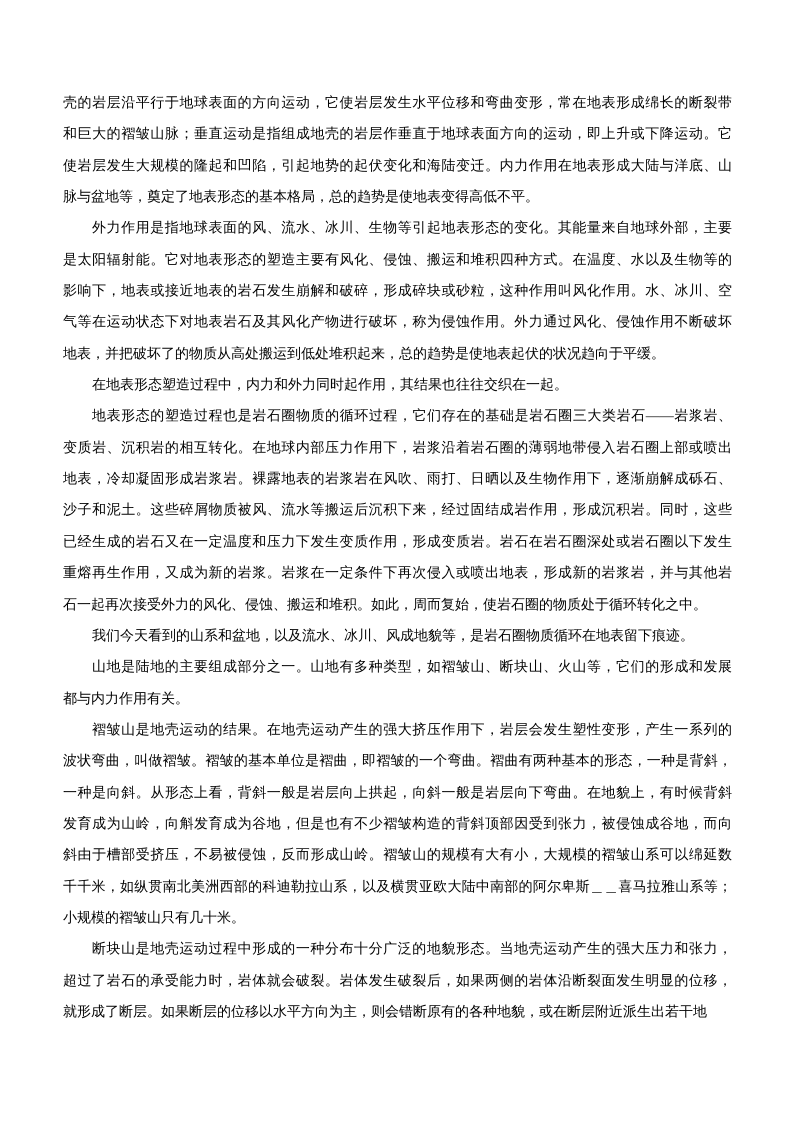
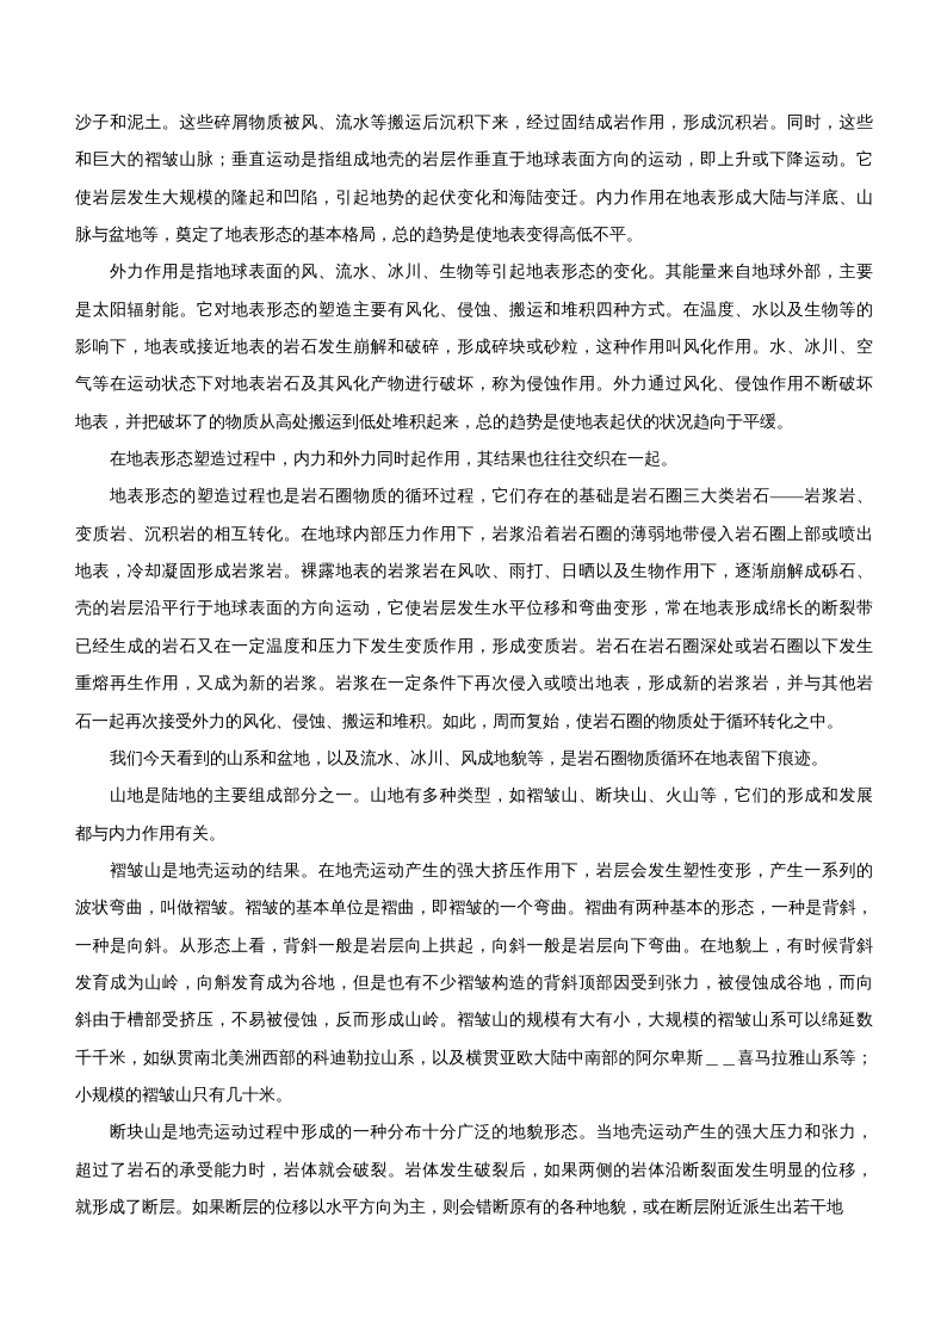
- 壳的岩层沿平行于地球表面的方向运动，它使岩层发生水平位移和弯曲变形，常在地表形成绵长的断裂带
+ 沙子和泥土。这些碎屑物质被风、流水等搬运后沉积下来，经过固结成岩作用，形成沉积岩。同时，这些
  和巨大的褶皱山脉；垂直运动是指组成地壳的岩层作垂直于地球表面方向的运动，即上升或下降运动。它
  使岩层发生大规模的隆起和凹陷，引起地势的起伏变化和海陆变迁。内力作用在地表形成大陆与洋底、山
  脉与盆地等，奠定了地表形态的基本格局，总的趋势是使地表变得高低不平。
  外力作用是指地球表面的风、流水、冰川、生物等引起地表形态的变化。其能量来自地球外部，主要
  是太阳辐射能。它对地表形态的塑造主要有风化、侵蚀、搬运和堆积四种方式。在温度、水以及生物等的
  影响下，地表或接近地表的岩石发生崩解和破碎，形成碎块或砂粒，这种作用叫风化作用。水、冰川、空
  气等在运动状态下对地表岩石及其风化产物进行破坏，称为侵蚀作用。外力通过风化、侵蚀作用不断破坏
  地表，并把破坏了的物质从高处搬运到低处堆积起来，总的趋势是使地表起伏的状况趋向于平缓。
  在地表形态塑造过程中，内力和外力同时起作用，其结果也往往交织在一起。
  地表形态的塑造过程也是岩石圈物质的循环过程，它们存在的基础是岩石圈三大类岩石——岩浆岩、
  变质岩、沉积岩的相互转化。在地球内部压力作用下，岩浆沿着岩石圈的薄弱地带侵入岩石圈上部或喷出
  地表，冷却凝固形成岩浆岩。裸露地表的岩浆岩在风吹、雨打、日晒以及生物作用下，逐渐崩解成砾石、
- 沙子和泥土。这些碎屑物质被风、流水等搬运后沉积下来，经过固结成岩作用，形成沉积岩。同时，这些
+ 壳的岩层沿平行于地球表面的方向运动，它使岩层发生水平位移和弯曲变形，常在地表形成绵长的断裂带
  已经生成的岩石又在一定温度和压力下发生变质作用，形成变质岩。岩石在岩石圈深处或岩石圈以下发生
  重熔再生作用，又成为新的岩浆。岩浆在一定条件下再次侵入或喷出地表，形成新的岩浆岩，并与其他岩
  石一起再次接受外力的风化、侵蚀、搬运和堆积。如此，周而复始，使岩石圈的物质处于循环转化之中。
  我们今天看到的山系和盆地，以及流水、冰川、风成地貌等，是岩石圈物质循环在地表留下痕迹。
  山地是陆地的主要组成部分之一。山地有多种类型，如褶皱山、断块山、火山等，它们的形成和发展
  都与内力作用有关。
  褶皱山是地壳运动的结果。在地壳运动产生的强大挤压作用下，岩层会发生塑性变形，产生一系列的
  波状弯曲，叫做褶皱。褶皱的基本单位是褶曲，即褶皱的一个弯曲。褶曲有两种基本的形态，一种是背斜，
  一种是向斜。从形态上看，背斜一般是岩层向上拱起，向斜一般是岩层向下弯曲。在地貌上，有时候背斜
  发育成为山岭，向斛发育成为谷地，但是也有不少褶皱构造的背斜顶部因受到张力，被侵蚀成谷地，而向
  斜由于槽部受挤压，不易被侵蚀，反而形成山岭。褶皱山的规模有大有小，大规模的褶皱山系可以绵延数
  千千米，如纵贯南北美洲西部的科迪勒拉山系，以及横贯亚欧大陆中南部的阿尔卑斯＿＿喜马拉雅山系等；
  小规模的褶皱山只有几十米。
  断块山是地壳运动过程中形成的一种分布十分广泛的地貌形态。当地壳运动产生的强大压力和张力，
  超过了岩石的承受能力时，岩体就会破裂。岩体发生破裂后，如果两侧的岩体沿断裂面发生明显的位移，
  就形成了断层。如果断层的位移以水平方向为主，则会错断原有的各种地貌，或在断层附近派生出若干地
